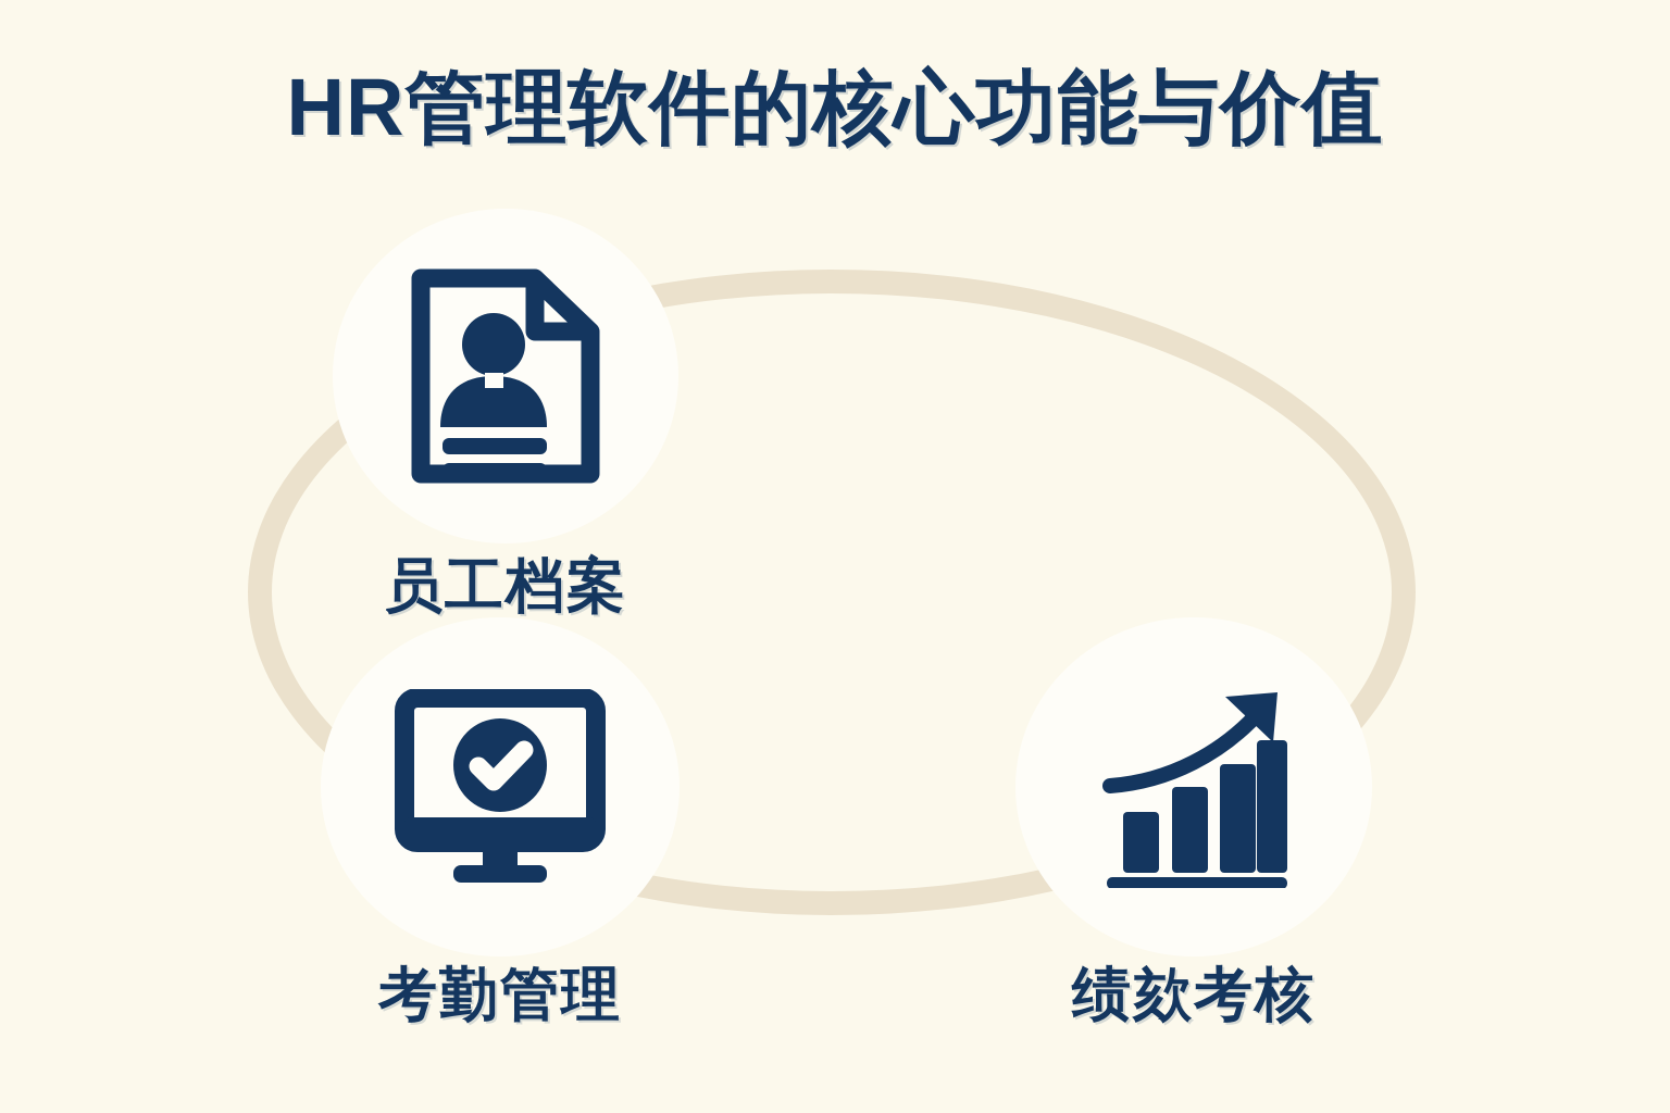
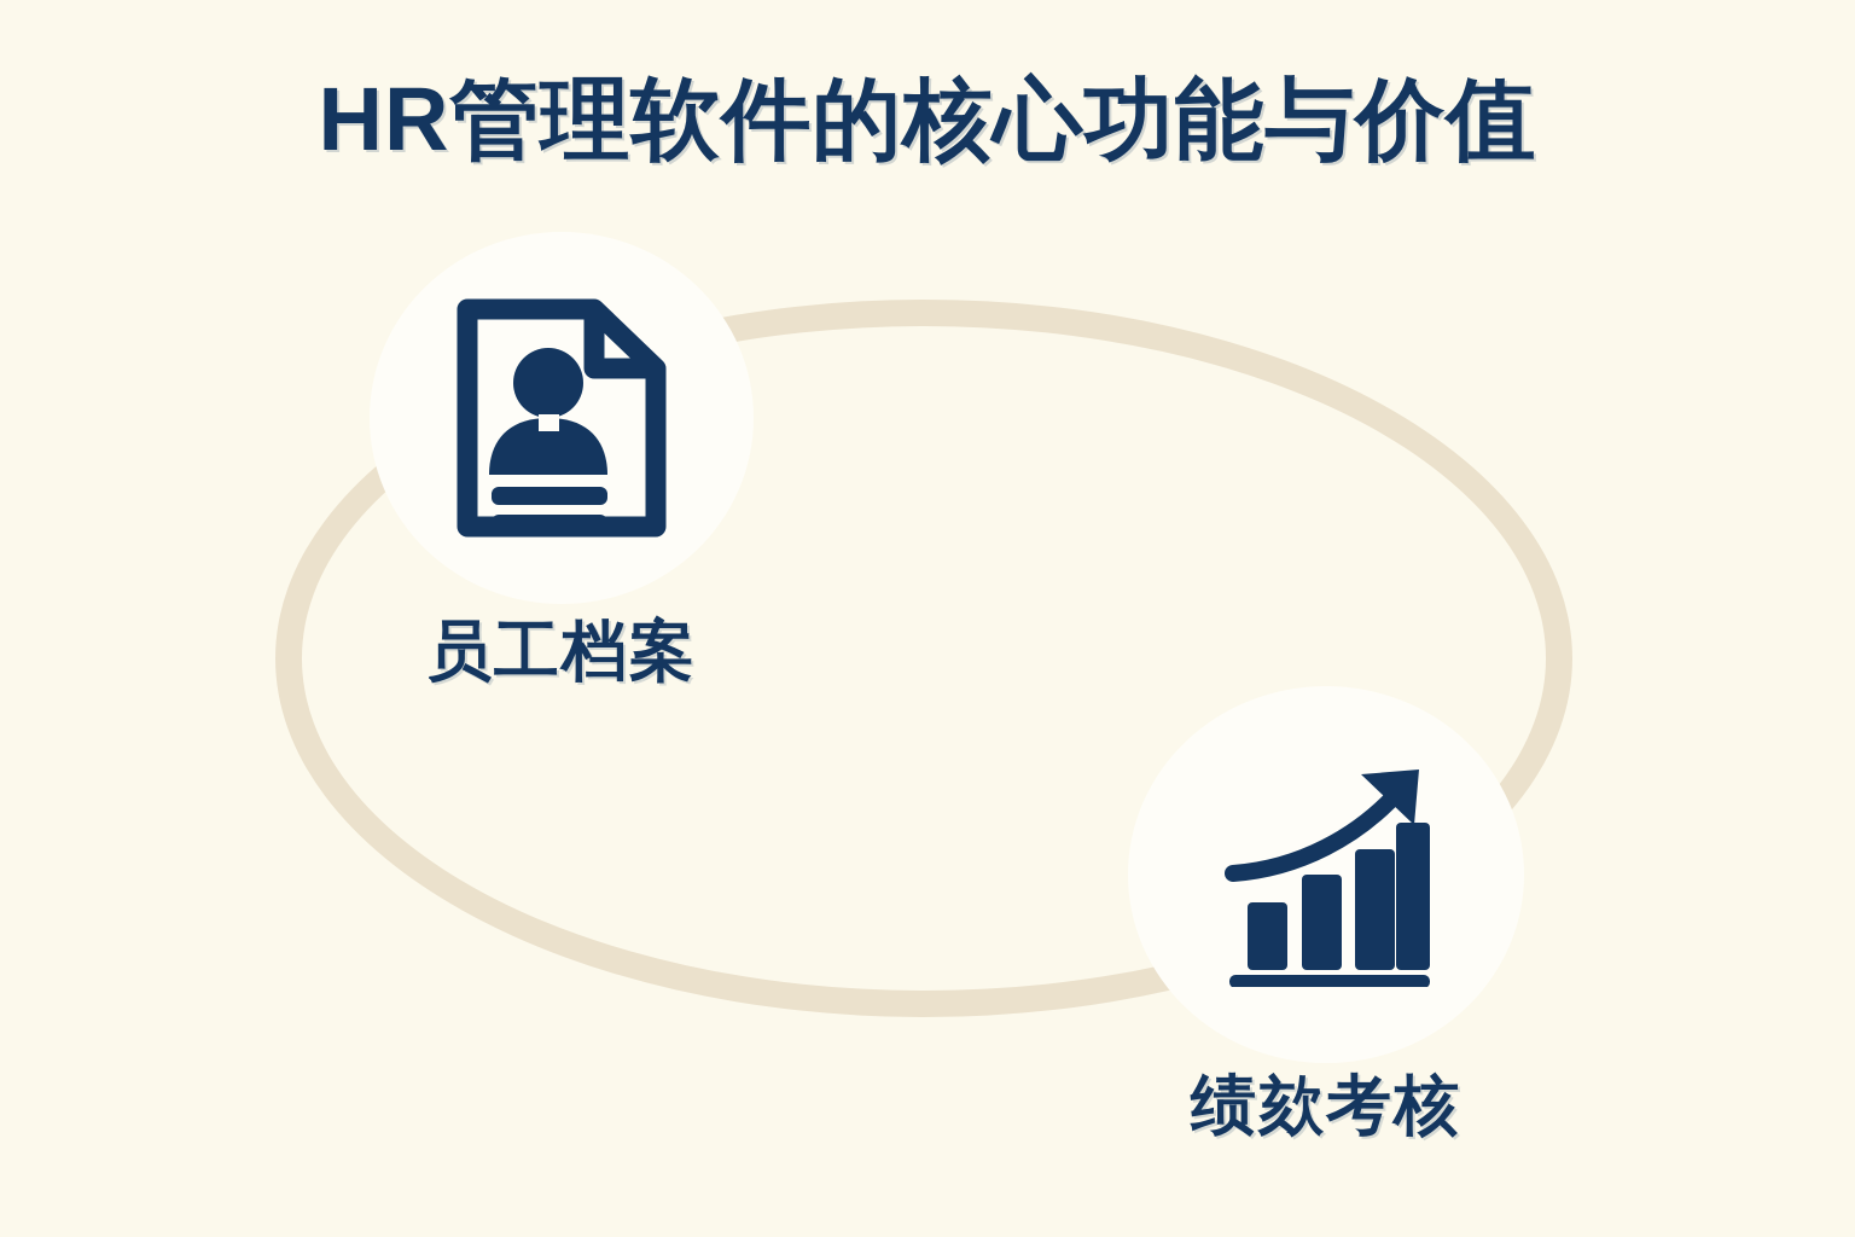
  HR管理软件的核心功能与价值
  员工档案
- 考勤管理
  绩欬考核
